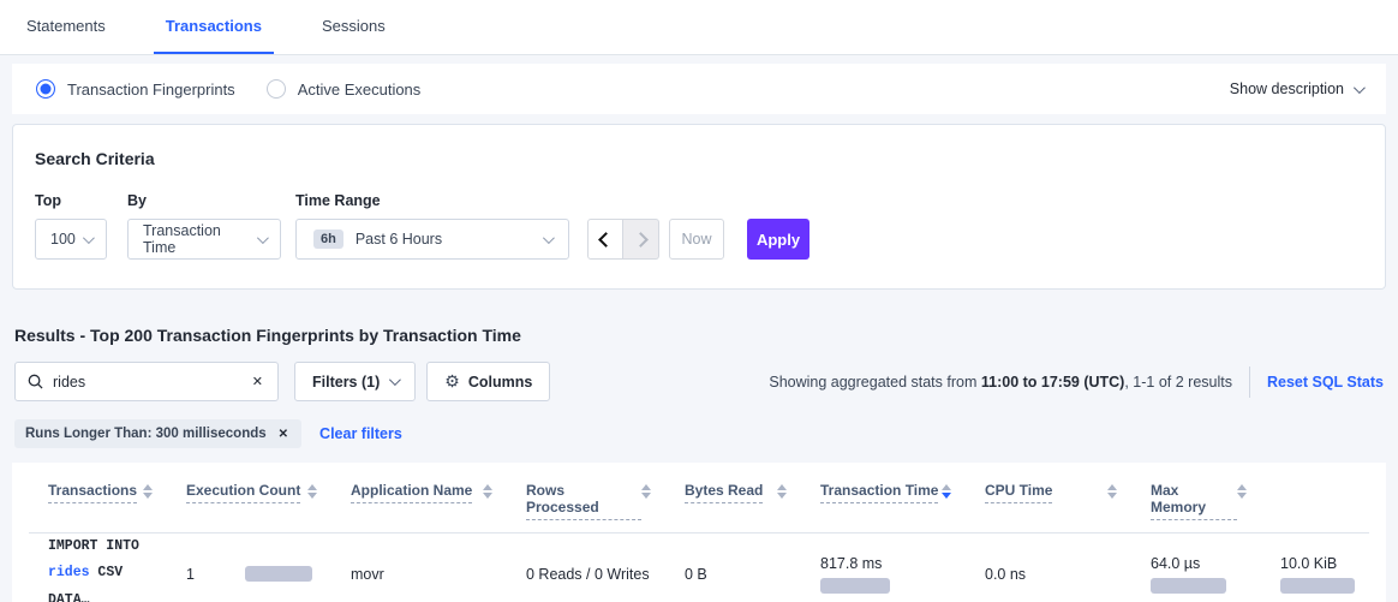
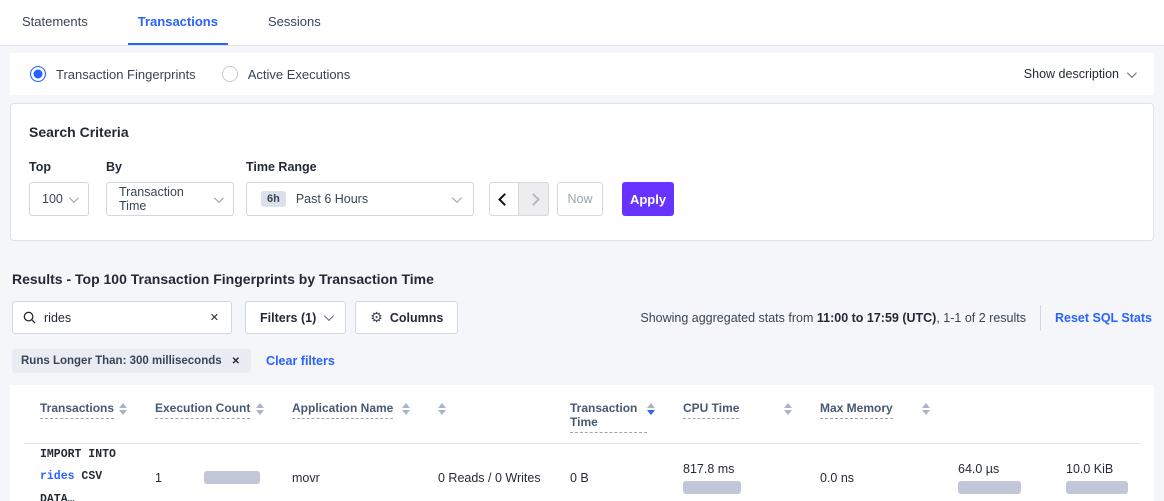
  Statements
  Transactions
  Sessions
  Transaction Fingerprints
  Active Executions
  Show description
  Search Criteria
  Top
  100
  By
  Transaction Time
  Time Range
  6h
  Past 6 Hours
  Now
  Apply
- Results - Top 200 Transaction Fingerprints by Transaction Time
+ Results - Top 100 Transaction Fingerprints by Transaction Time
  rides
  ✕
  Filters (1)
  ⚙
  Columns
  Showing aggregated stats from 11:00 to 17:59 (UTC), 1-1 of 2 results
  Reset SQL Stats
  Runs Longer Than: 300 milliseconds
  ✕
  Clear filters
  Transactions
  Execution Count
  Application Name
- Rows Processed
- Bytes Read
  Transaction Time
  CPU Time
  Max Memory
  IMPORT INTO
  rides CSV DATA…
  1
  movr
  0 Reads / 0 Writes
  0 B
  817.8 ms
  0.0 ns
  64.0 µs
  10.0 KiB
